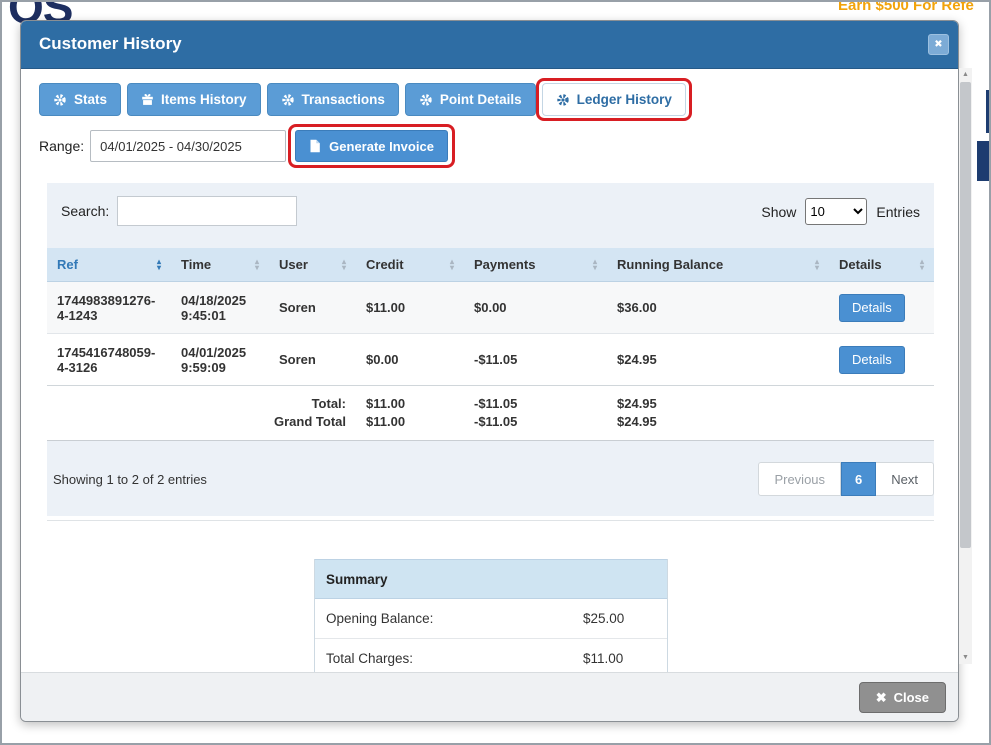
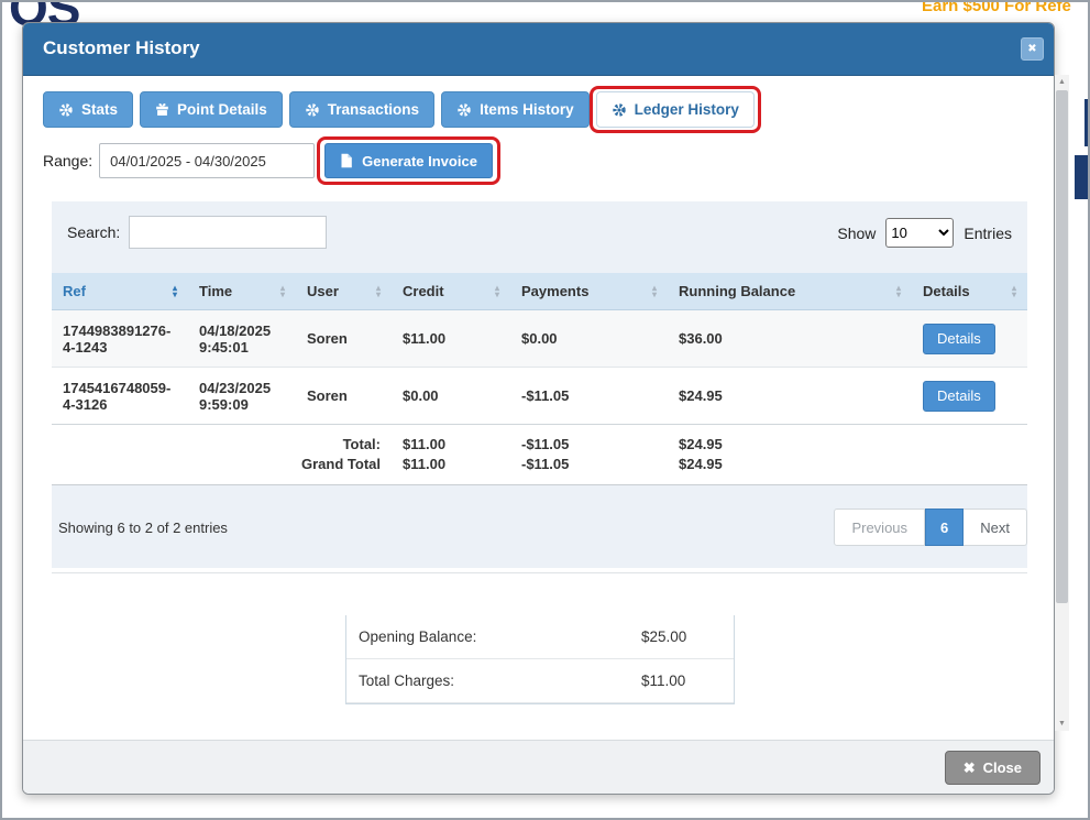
  OS
  Earn $500 For Refe
  Customer History
  ✖
  Stats
- Items History
+ Point Details
  Transactions
- Point Details
+ Items History
  Ledger History
  Range:
  04/01/2025 - 04/30/2025
  Generate Invoice
  Search:
  Show
  10
  Entries
  Ref ▴▾	Time ▴▾	User ▴▾	Credit ▴▾	Payments ▴▾	Running Balance ▴▾	Details ▴▾
  1744983891276-4-1243	04/18/2025 9:45:01	Soren	$11.00	$0.00	$36.00	Details
- 1745416748059-4-3126	04/01/2025 9:59:09	Soren	$0.00	-$11.05	$24.95	Details
+ 1745416748059-4-3126	04/23/2025 9:59:09	Soren	$0.00	-$11.05	$24.95	Details
  Total: Grand Total	$11.00 $11.00	-$11.05 -$11.05	$24.95 $24.95
- Showing 1 to 2 of 2 entries
+ Showing 6 to 2 of 2 entries
  Previous
  6
  Next
- Summary
  Opening Balance:
  $25.00
  Total Charges:
  $11.00
  ✖
  Close
